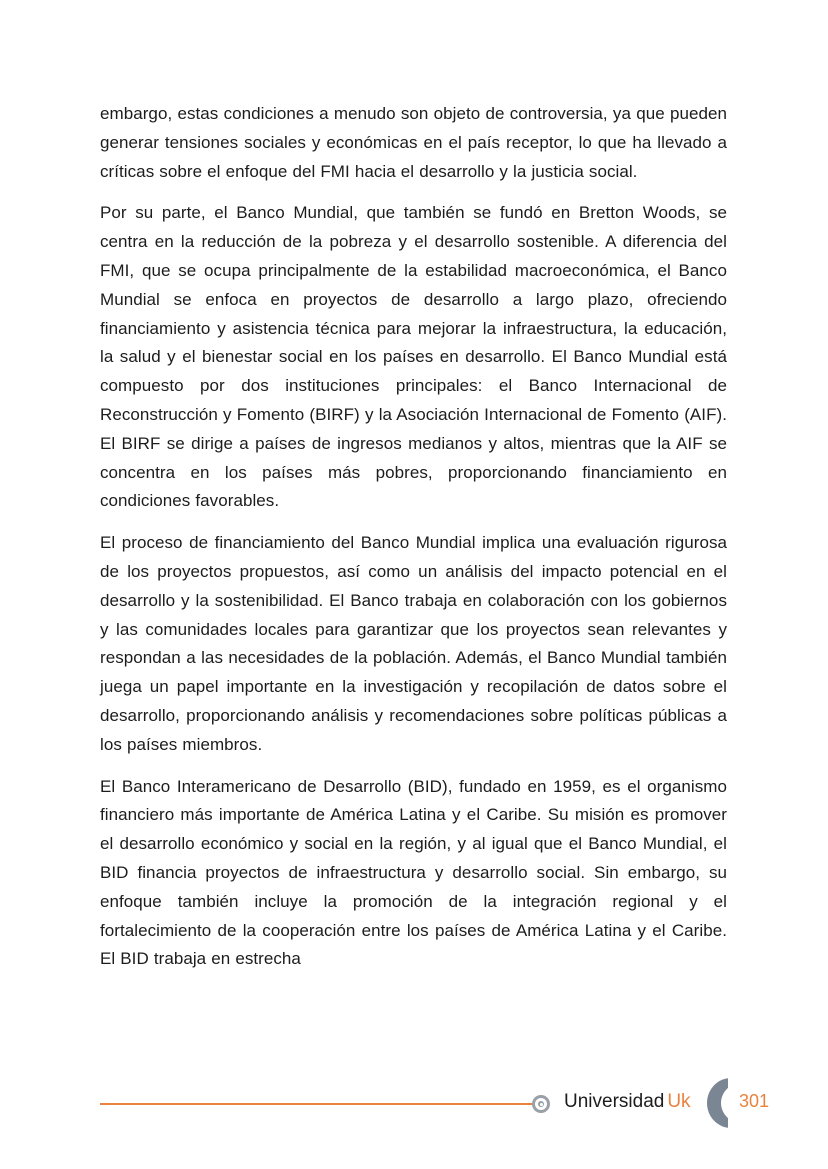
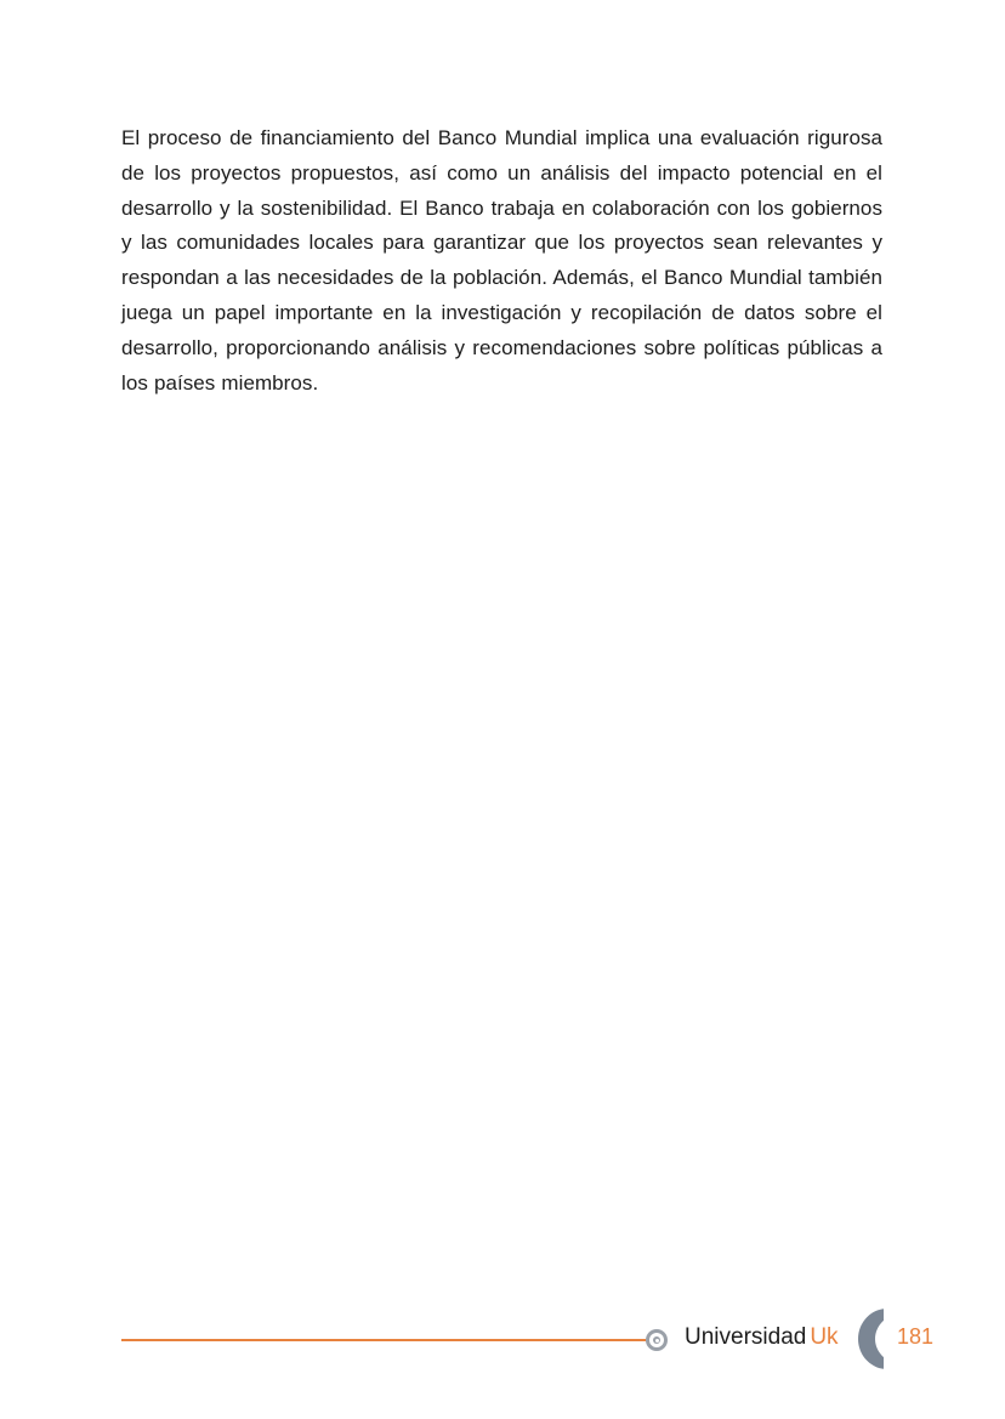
- embargo, estas condiciones a menudo son objeto de controversia, ya que pueden generar tensiones sociales y económicas en el país receptor, lo que ha llevado a críticas sobre el enfoque del FMI hacia el desarrollo y la justicia social.
- Por su parte, el Banco Mundial, que también se fundó en Bretton Woods, se centra en la reducción de la pobreza y el desarrollo sostenible. A diferencia del FMI, que se ocupa principalmente de la estabilidad macroeconómica, el Banco Mundial se enfoca en proyectos de desarrollo a largo plazo, ofreciendo financiamiento y asistencia técnica para mejorar la infraestructura, la educación, la salud y el bienestar social en los países en desarrollo. El Banco Mundial está compuesto por dos instituciones principales: el Banco Internacional de Reconstrucción y Fomento (BIRF) y la Asociación Internacional de Fomento (AIF). El BIRF se dirige a países de ingresos medianos y altos, mientras que la AIF se concentra en los países más pobres, proporcionando financiamiento en condiciones favorables.
  El proceso de financiamiento del Banco Mundial implica una evaluación rigurosa de los proyectos propuestos, así como un análisis del impacto potencial en el desarrollo y la sostenibilidad. El Banco trabaja en colaboración con los gobiernos y las comunidades locales para garantizar que los proyectos sean relevantes y respondan a las necesidades de la población. Además, el Banco Mundial también juega un papel importante en la investigación y recopilación de datos sobre el desarrollo, proporcionando análisis y recomendaciones sobre políticas públicas a los países miembros.
- El Banco Interamericano de Desarrollo (BID), fundado en 1959, es el organismo financiero más importante de América Latina y el Caribe. Su misión es promover el desarrollo económico y social en la región, y al igual que el Banco Mundial, el BID financia proyectos de infraestructura y desarrollo social. Sin embargo, su enfoque también incluye la promoción de la integración regional y el fortalecimiento de la cooperación entre los países de América Latina y el Caribe. El BID trabaja en estrecha
  Universidad Uk
- 301
+ 181
